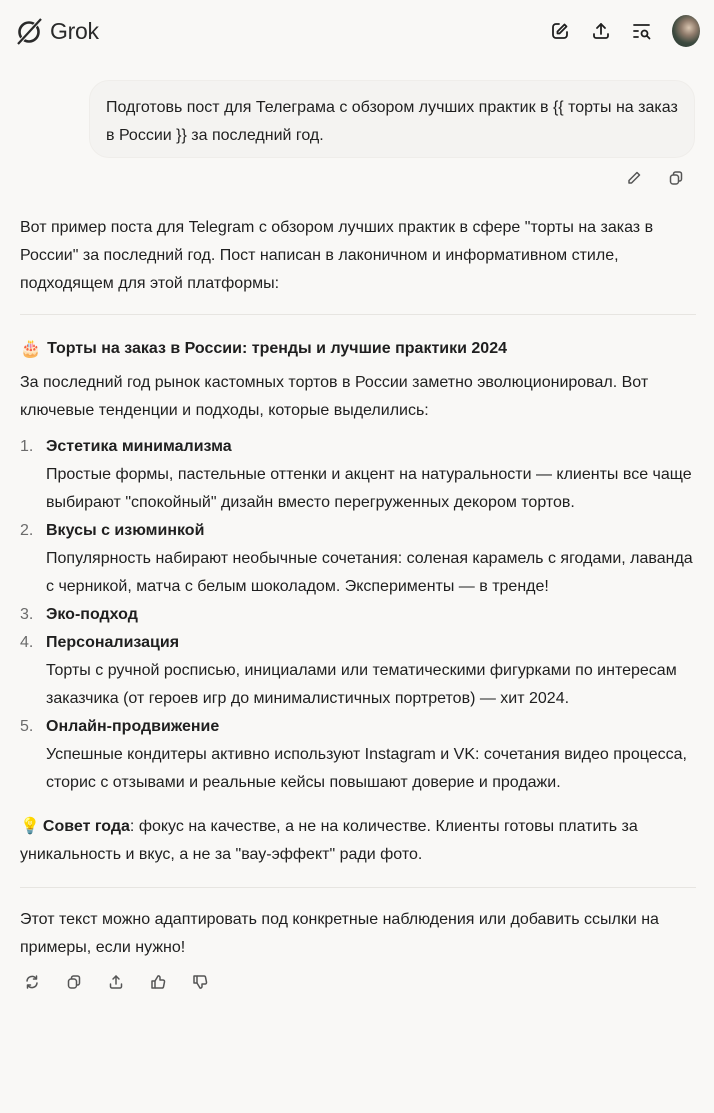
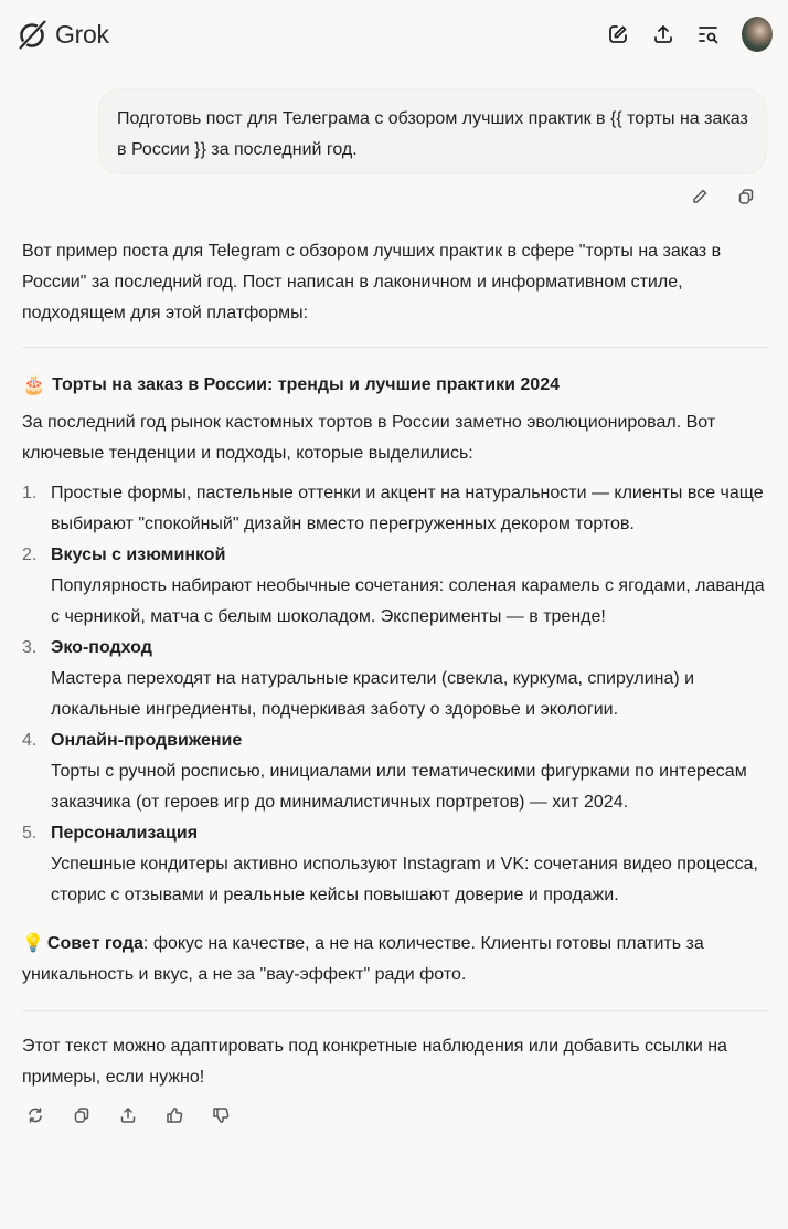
  Grok
  Подготовь пост для Телеграма с обзором лучших практик в {{ торты на заказ в России }} за последний год.
  Вот пример поста для Telegram с обзором лучших практик в сфере "торты на заказ в России" за последний год. Пост написан в лаконичном и информативном стиле, подходящем для этой платформы:
  🎂
  Торты на заказ в России: тренды и лучшие практики 2024
  За последний год рынок кастомных тортов в России заметно эволюционировал. Вот ключевые тенденции и подходы, которые выделились:
  1.
- Эстетика минимализма
  Простые формы, пастельные оттенки и акцент на натуральности — клиенты все чаще выбирают "спокойный" дизайн вместо перегруженных декором тортов.
  2.
  Вкусы с изюминкой
  Популярность набирают необычные сочетания: соленая карамель с ягодами, лаванда с черникой, матча с белым шоколадом. Эксперименты — в тренде!
  3.
  Эко-подход
+ Мастера переходят на натуральные красители (свекла, куркума, спирулина) и локальные ингредиенты, подчеркивая заботу о здоровье и экологии.
  4.
- Персонализация
+ Онлайн-продвижение
  Торты с ручной росписью, инициалами или тематическими фигурками по интересам заказчика (от героев игр до минималистичных портретов) — хит 2024.
  5.
- Онлайн-продвижение
+ Персонализация
  Успешные кондитеры активно используют Instagram и VK: сочетания видео процесса, сторис с отзывами и реальные кейсы повышают доверие и продажи.
  💡 Совет года: фокус на качестве, а не на количестве. Клиенты готовы платить за уникальность и вкус, а не за "вау-эффект" ради фото.
  Этот текст можно адаптировать под конкретные наблюдения или добавить ссылки на примеры, если нужно!
